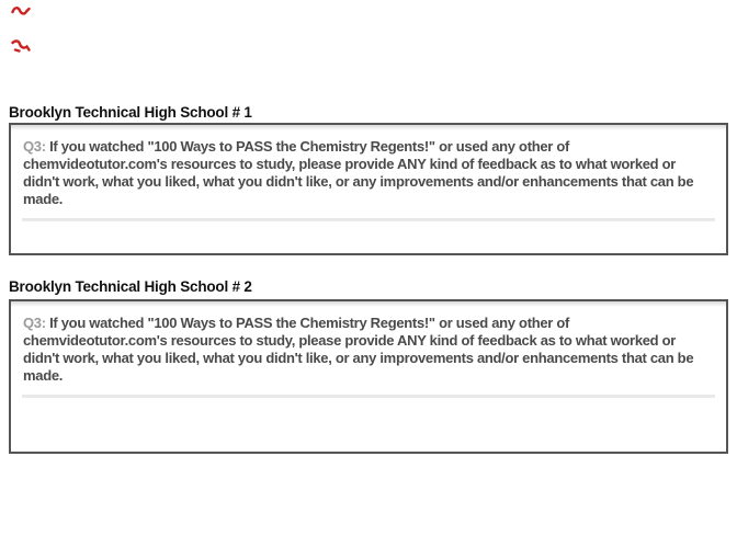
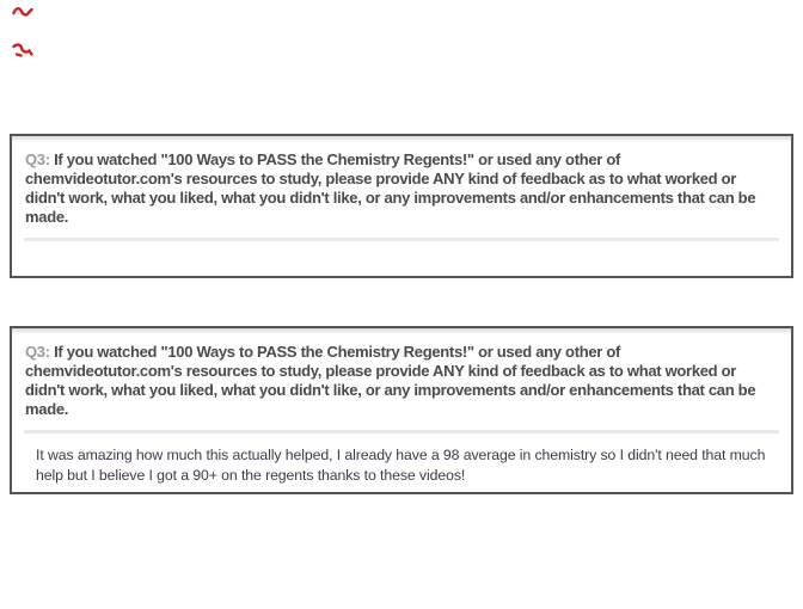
- Brooklyn Technical High School # 1
  Q3: If you watched "100 Ways to PASS the Chemistry Regents!" or used any other of chemvideotutor.com's resources to study, please provide ANY kind of feedback as to what worked or didn't work, what you liked, what you didn't like, or any improvements and/or enhancements that can be made.
- Brooklyn Technical High School # 2
  Q3: If you watched "100 Ways to PASS the Chemistry Regents!" or used any other of chemvideotutor.com's resources to study, please provide ANY kind of feedback as to what worked or didn't work, what you liked, what you didn't like, or any improvements and/or enhancements that can be made.
+ It was amazing how much this actually helped, I already have a 98 average in chemistry so I didn't need that much help but I believe I got a 90+ on the regents thanks to these videos!
